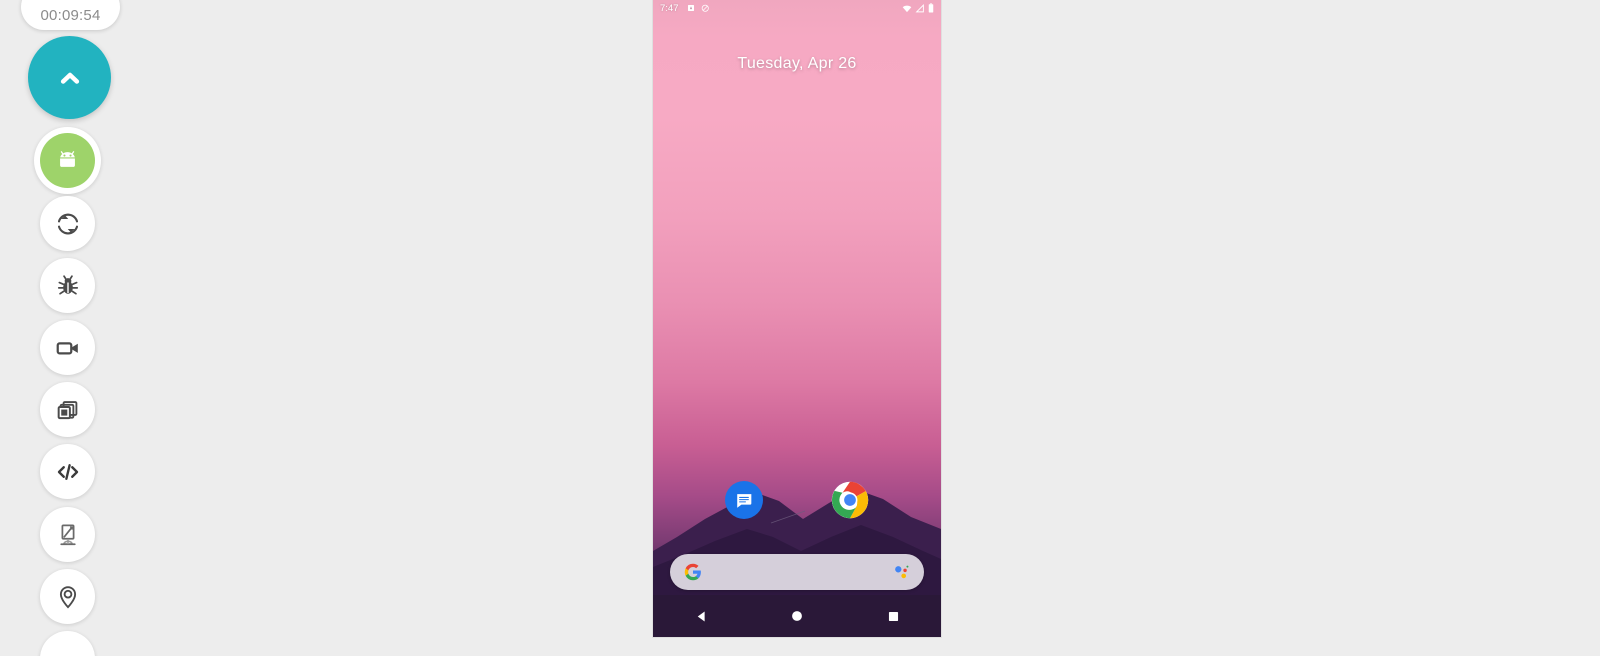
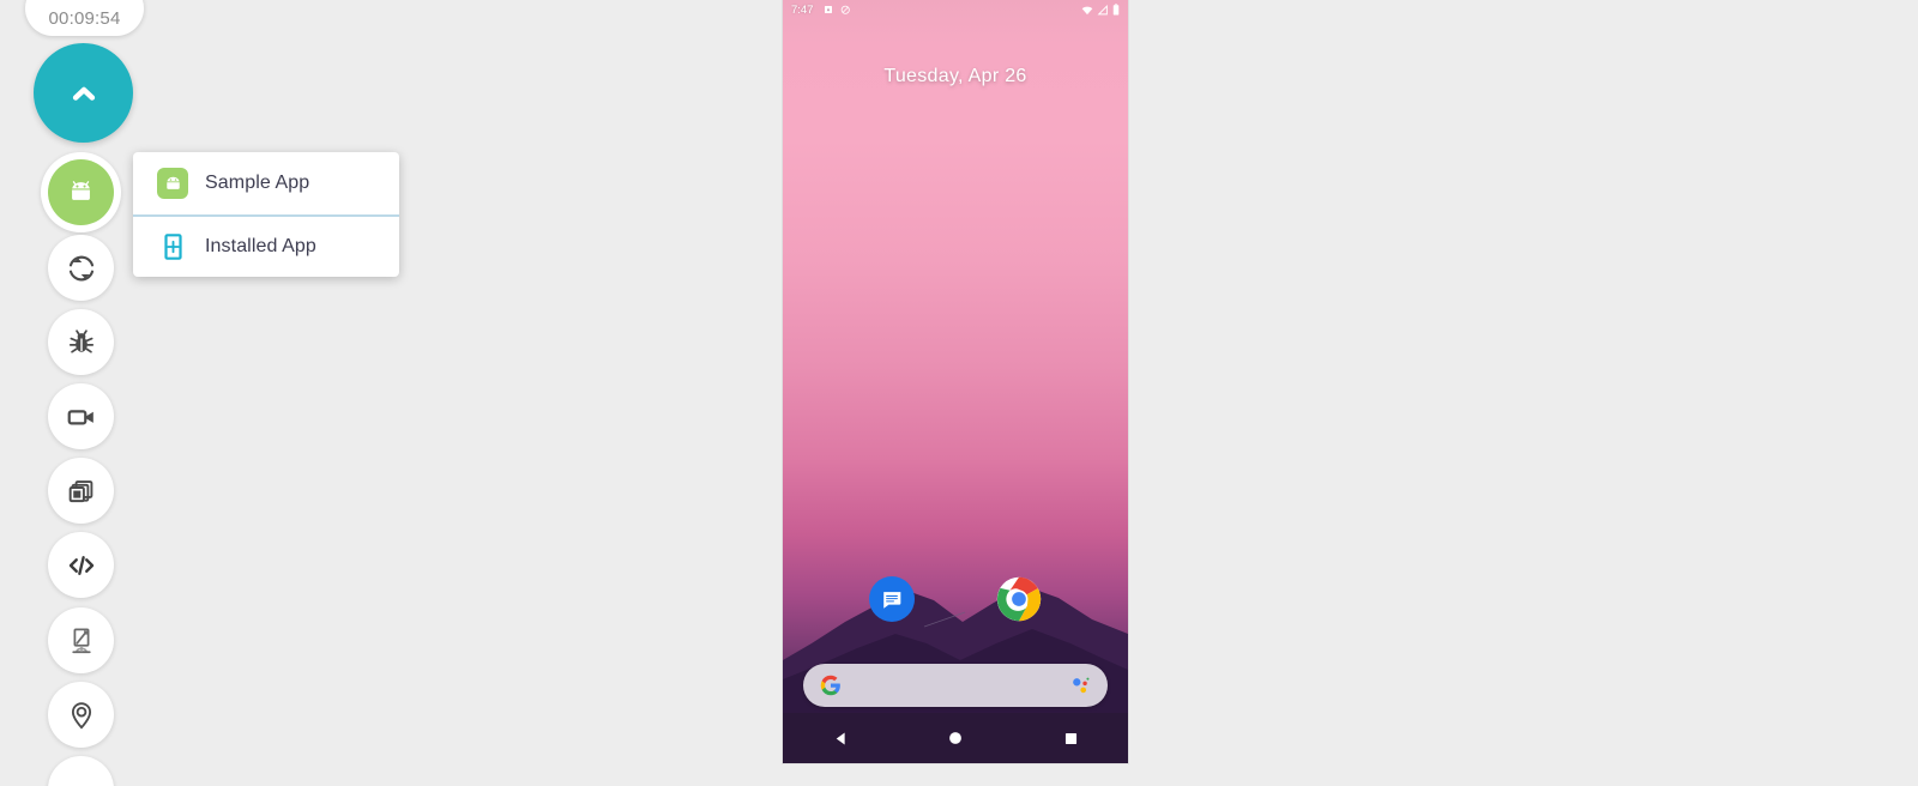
  00:09:54
+ Sample App
+ Installed App
  7:47
  Tuesday, Apr 26
